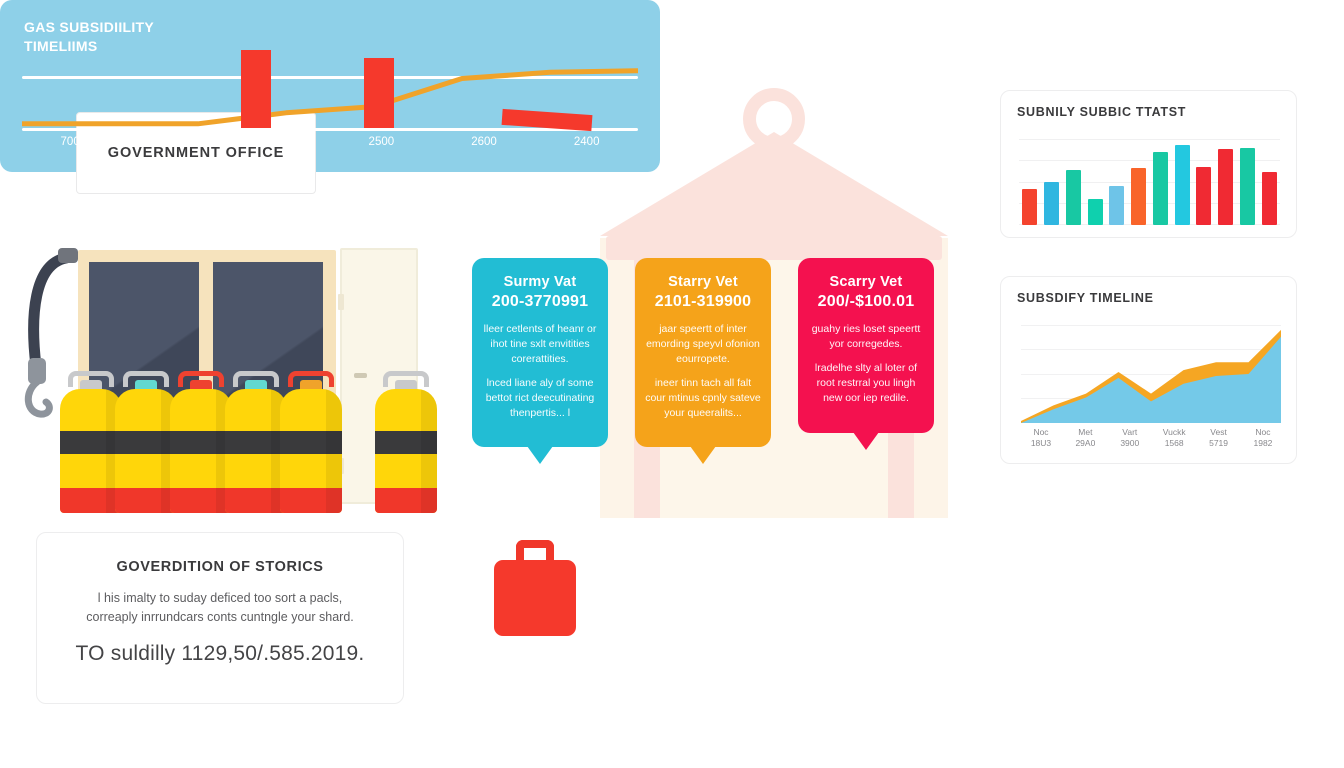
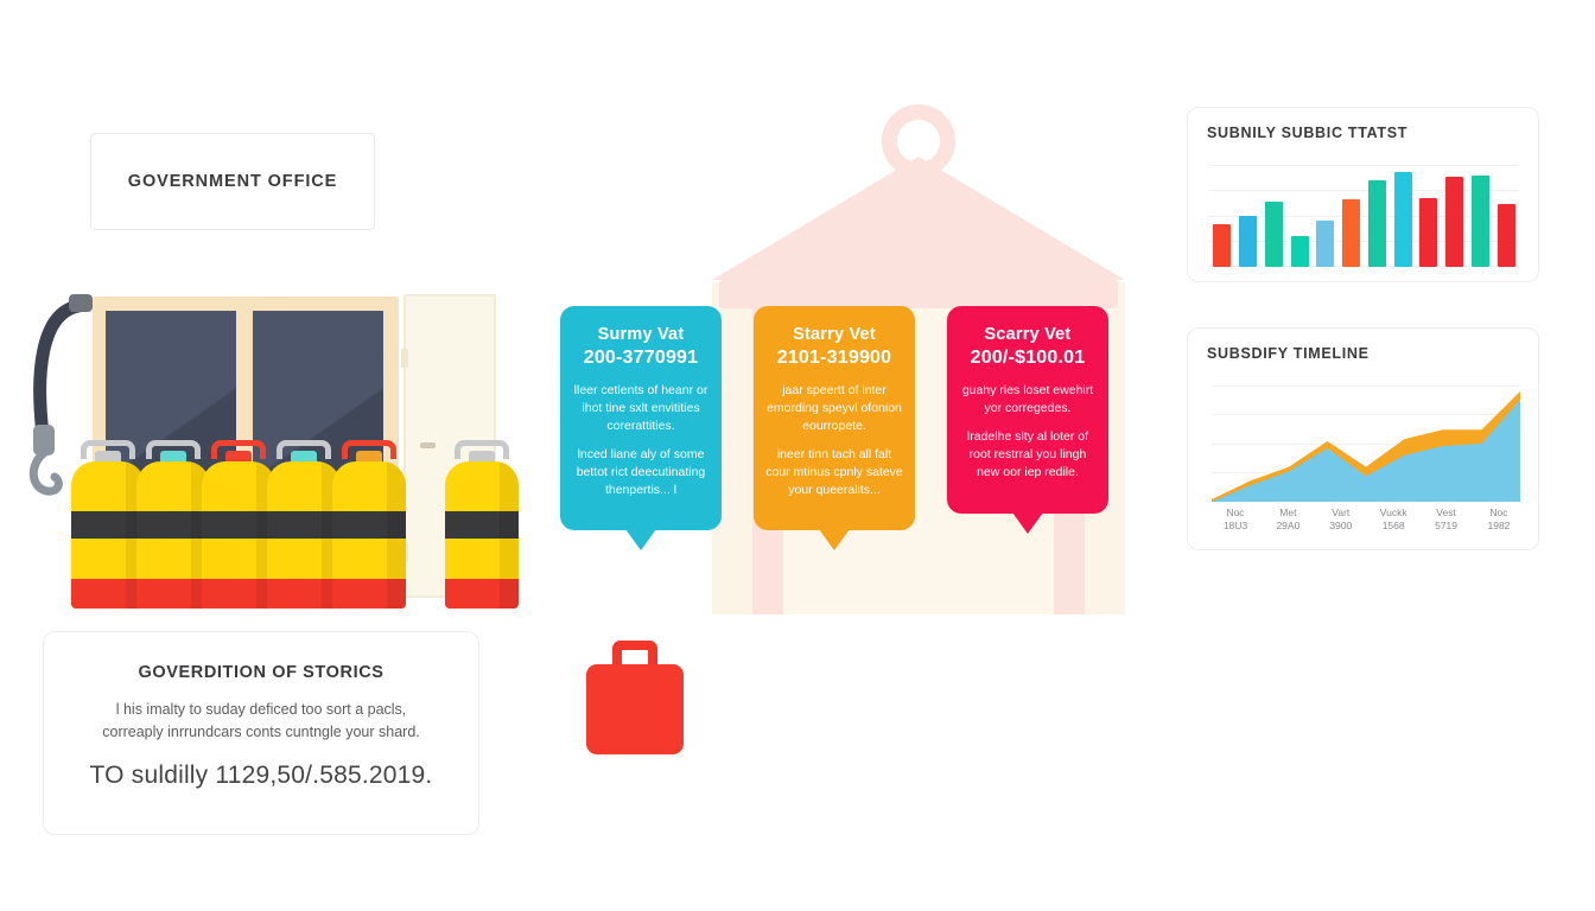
  GOVERNMENT OFFICE
  Surmy Vat
  200-3770991
  lleer cetlents of heanr or ihot tine sxlt envitities corerattities.
  lnced liane aly of some bettot rict deecutinating thenpertis... l
  Starry Vet
  2101-319900
  jaar speertt of inter emording speyvl ofonion eourropete.
  ineer tinn tach all falt cour mtinus cpnly sateve your queeralits...
  Scarry Vet
  200/-$100.01
- guahy ries loset speertt yor corregedes.
+ guahy ries loset ewehirt yor corregedes.
  lradelhe slty al loter of root restrral you lingh new oor iep redile.
  GOVERDITION OF STORICS
  l his imalty to suday deficed too sort a pacls,
  correaply inrrundcars conts cuntngle your shard.
  TO suldilly 1129,50/.585.2019.
  SUBNILY SUBBIC TTATST
  SUBSDIFY TIMELINE
  Noc
  18U3
  Met
  29A0
  Vart
  3900
  Vuckk
  1568
  Vest
  5719
  Noc
  1982
- GAS SUBSIDIILITY
- TIMELIIMS
- 7000
- 3000
- 2000
- 2500
- 2600
- 2400
